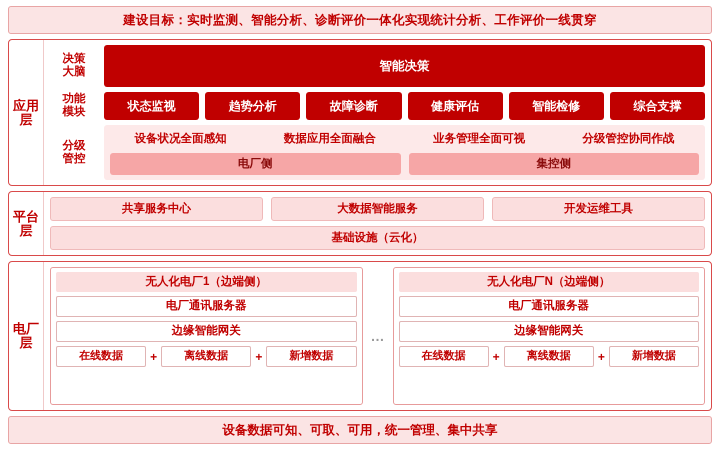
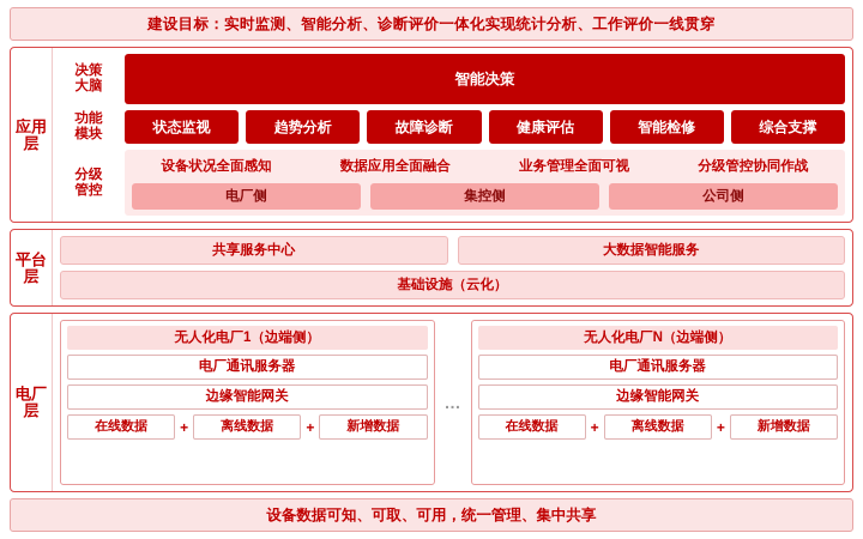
  建设目标：实时监测、智能分析、诊断评价一体化实现统计分析、工作评价一线贯穿
  应用
  层
  决策
  大脑
  智能决策
  功能
  模块
  状态监视
  趋势分析
  故障诊断
  健康评估
  智能检修
  综合支撑
  分级
  管控
  设备状况全面感知
  数据应用全面融合
  业务管理全面可视
  分级管控协同作战
  电厂侧
  集控侧
+ 公司侧
  平台
  层
  共享服务中心
  大数据智能服务
- 开发运维工具
  基础设施（云化）
  电厂
  层
  无人化电厂1（边端侧）
  电厂通讯服务器
  边缘智能网关
  在线数据
  +
  离线数据
  +
  新增数据
  …
  无人化电厂N（边端侧）
  电厂通讯服务器
  边缘智能网关
  在线数据
  +
  离线数据
  +
  新增数据
  设备数据可知、可取、可用，统一管理、集中共享
